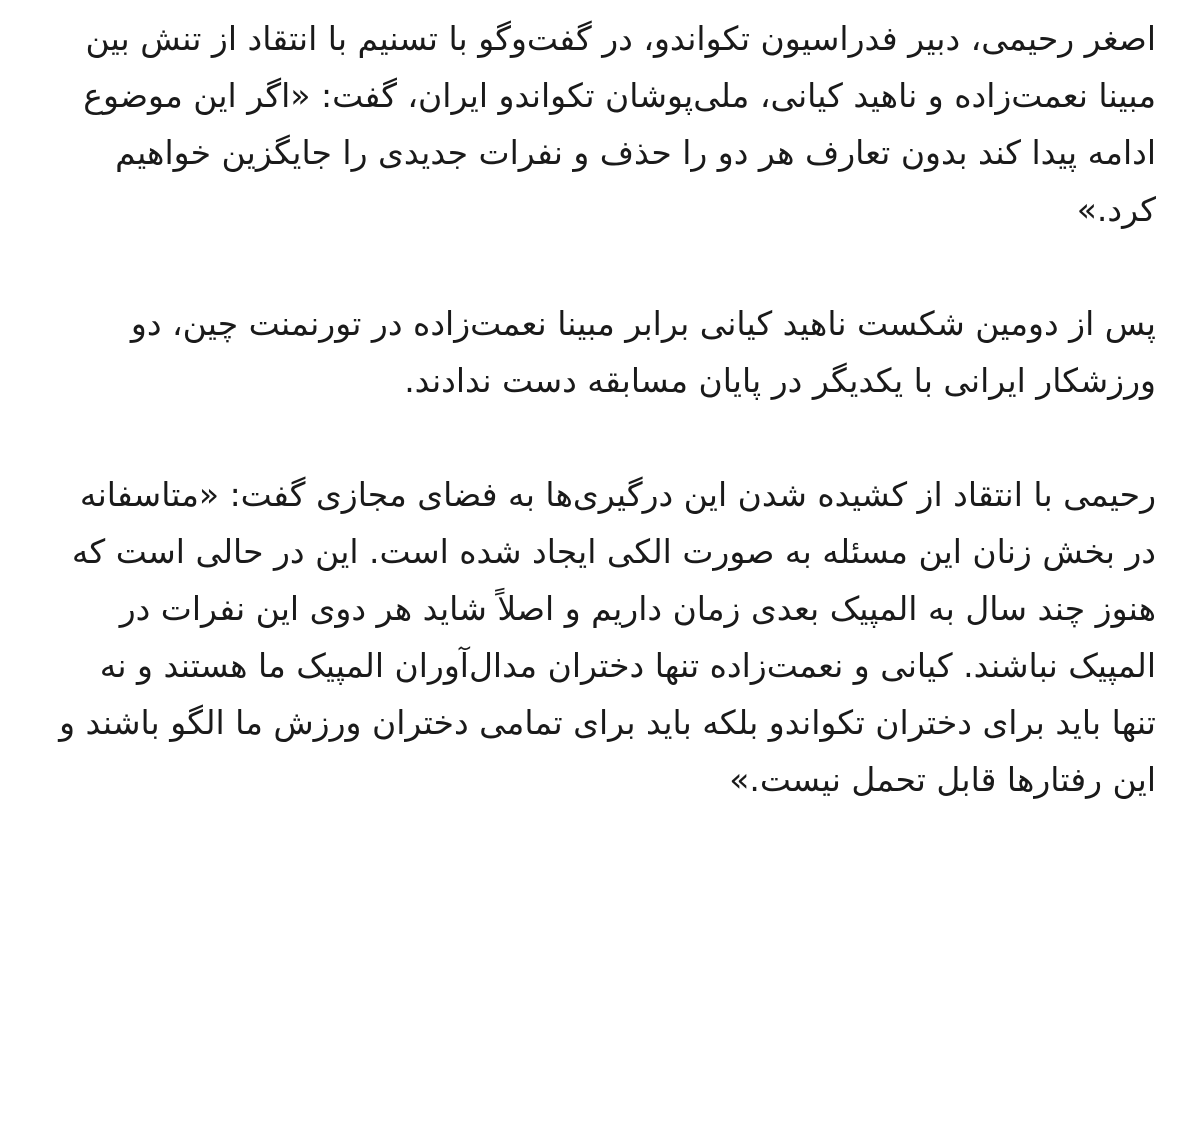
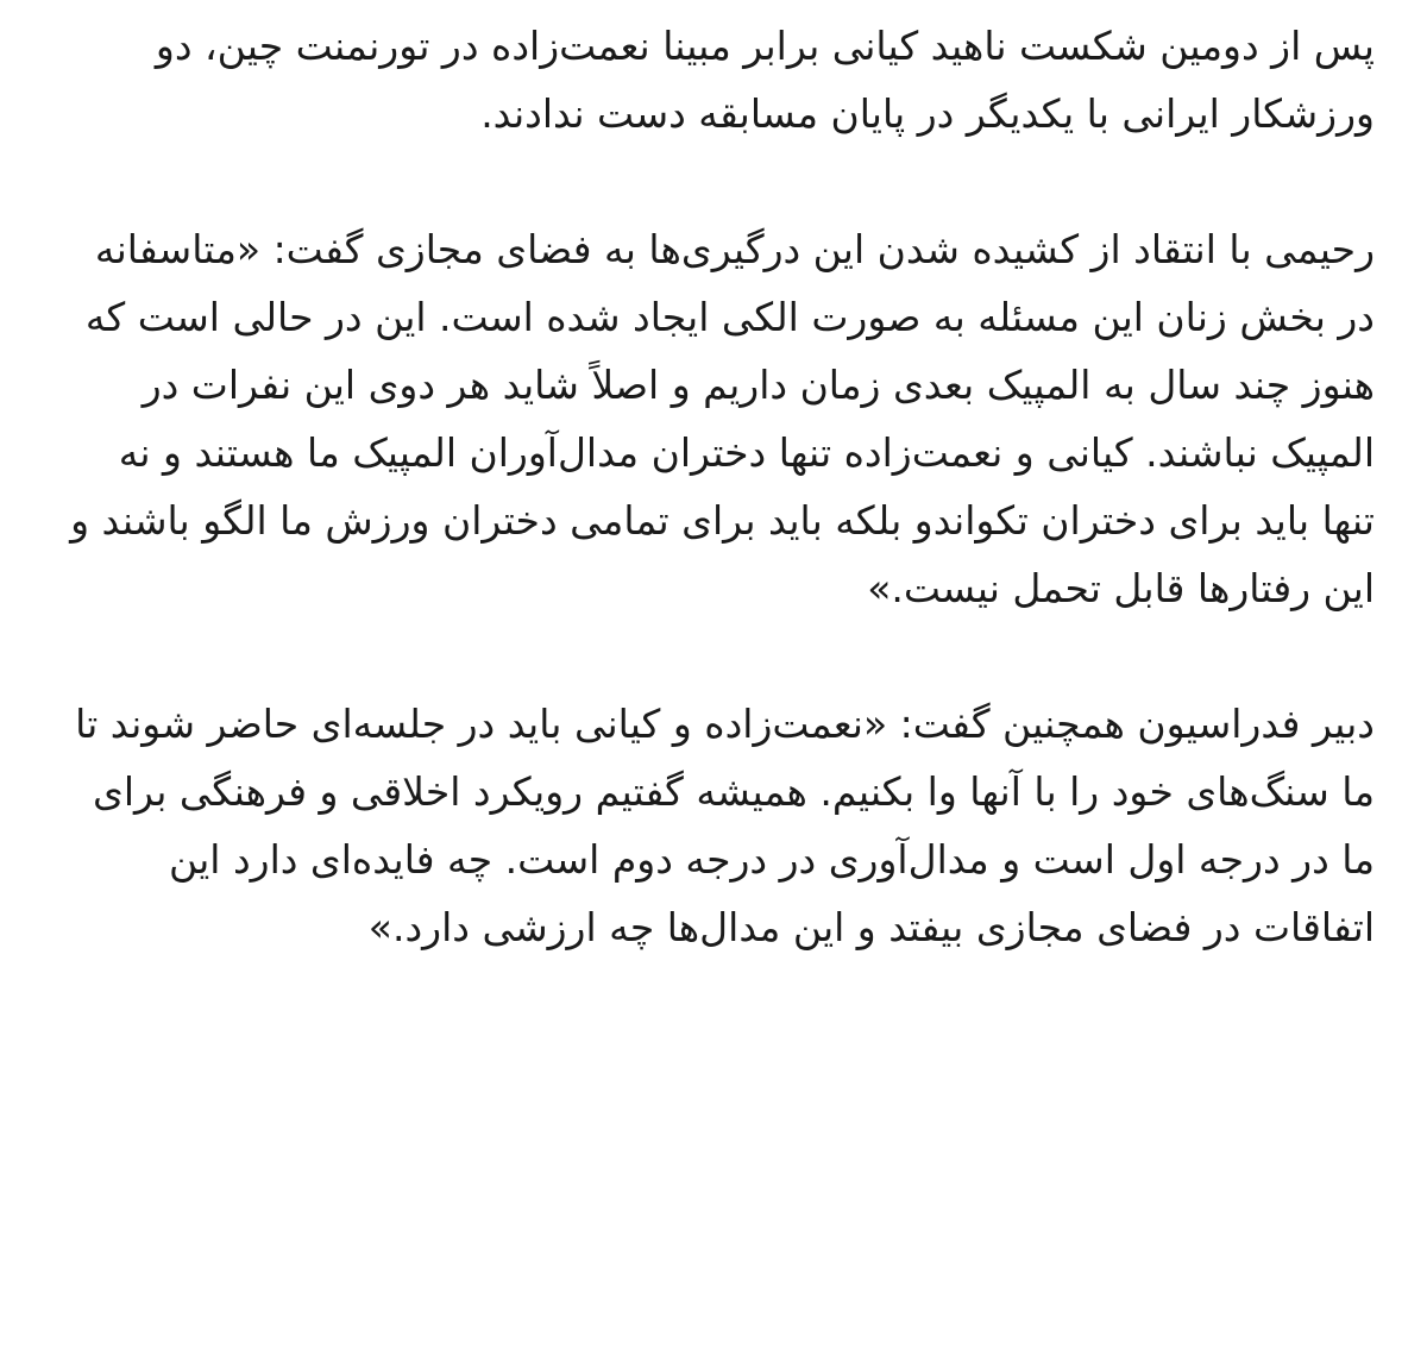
- اصغر رحیمی، دبیر فدراسیون تکواندو، در گفت‌وگو با تسنیم با انتقاد از تنش بین مبینا نعمت‌زاده و ناهید کیانی، ملی‌پوشان تکواندو ایران، گفت: «اگر این موضوع ادامه پیدا کند بدون تعارف هر دو را حذف و نفرات جدیدی را جایگزین خواهیم کرد.»
  پس از دومین شکست ناهید کیانی برابر مبینا نعمت‌زاده در تورنمنت چین، دو ورزشکار ایرانی با یکدیگر در پایان مسابقه دست ندادند.
  رحیمی با انتقاد از کشیده شدن این درگیریها به فضای مجازی گفت: «متاسفانه در بخش زنان این مسئله به صورت الکی ایجاد شده است. این در حالی است که هنوز چند سال به المپیک بعدی زمان داریم و اصلاً شاید هر دوی این نفرات در المپیک نباشند. کیانی و نعمت‌زاده تنها دختران مدال‌آوران المپیک ما هستند و نه تنها باید برای دختران تکواندو بلکه باید برای تمامی دختران ورزش ما الگو باشند و این رفتارها قابل تحمل نیست.»
+ دبیر فدراسیون همچنین گفت: «نعمت‌زاده و کیانی باید در جلسه‌ای حاضر شوند تا ما سنگ‌های خود را با آنها وا بکنیم. همیشه گفتیم رویکرد اخلاقی و فرهنگی برای ما در درجه اول است و مدال‌آوری در درجه دوم است. چه فایده‌ای دارد این اتفاقات در فضای مجازی بیفتد و این مدال‌ها چه ارزشی دارد.»
